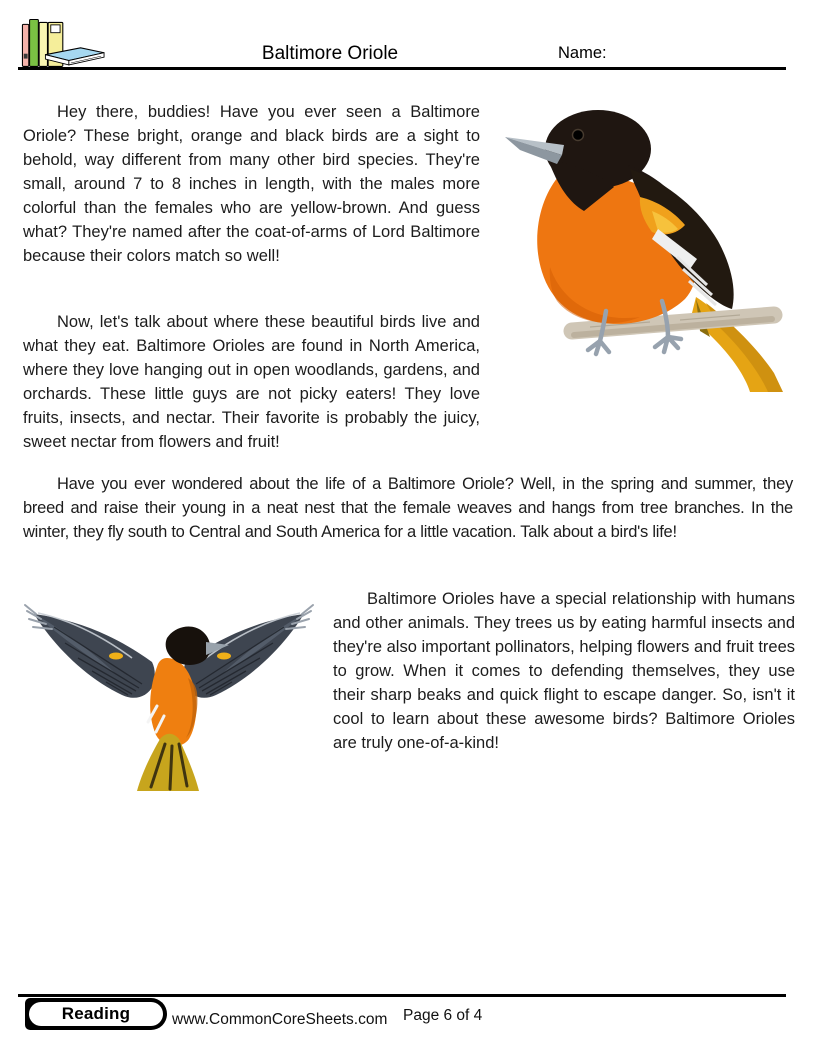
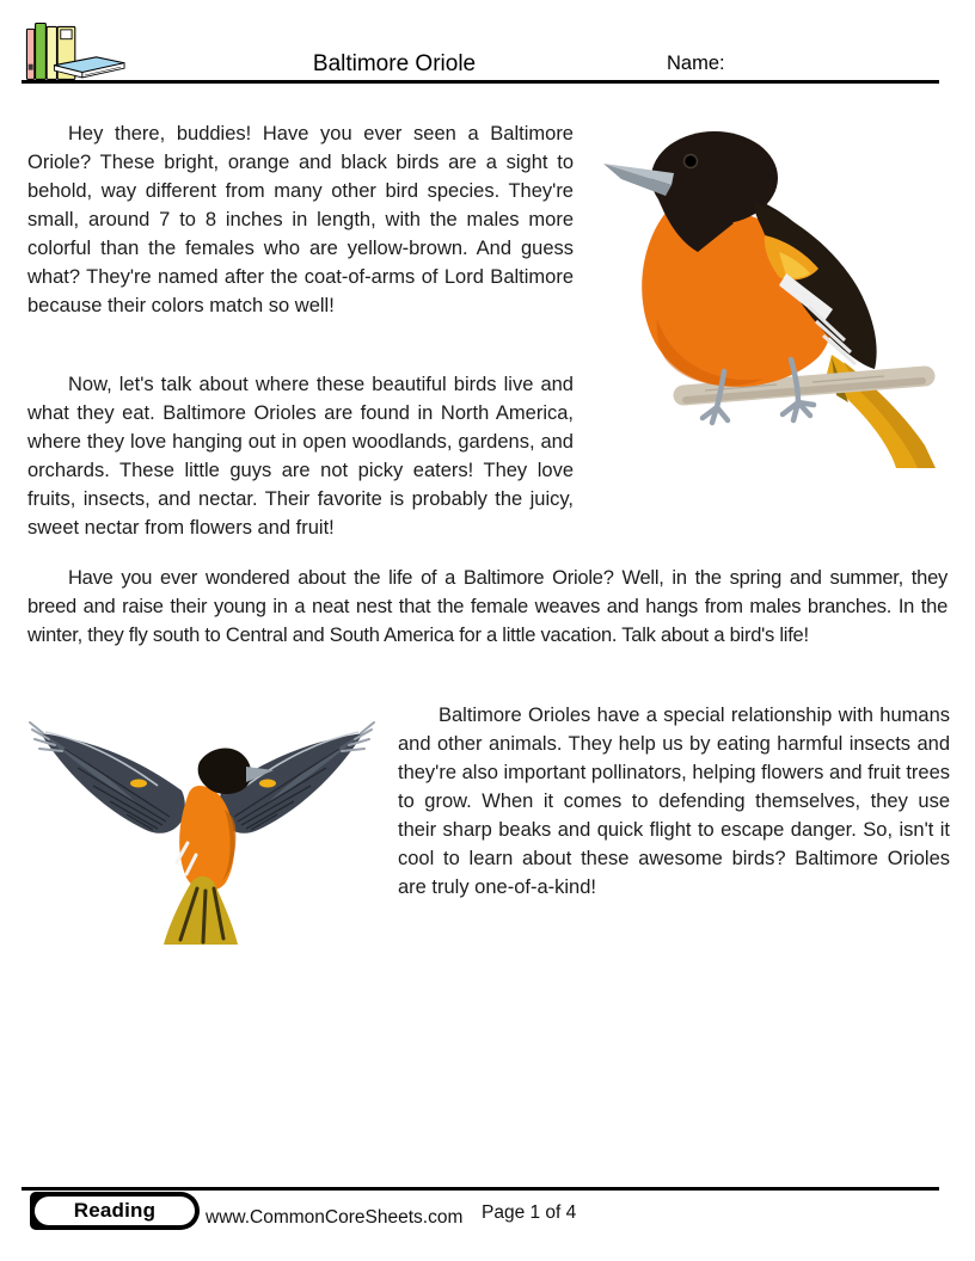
  Baltimore Oriole
  Name:
  Hey there, buddies! Have you ever seen a Baltimore Oriole? These bright, orange and black birds are a sight to behold, way different from many other bird species. They're small, around 7 to 8 inches in length, with the males more colorful than the females who are yellow-brown. And guess what? They're named after the coat-of-arms of Lord Baltimore because their colors match so well!
  Now, let's talk about where these beautiful birds live and what they eat. Baltimore Orioles are found in North America, where they love hanging out in open woodlands, gardens, and orchards. These little guys are not picky eaters! They love fruits, insects, and nectar. Their favorite is probably the juicy, sweet nectar from flowers and fruit!
- Have you ever wondered about the life of a Baltimore Oriole? Well, in the spring and summer, they breed and raise their young in a neat nest that the female weaves and hangs from tree branches. In the winter, they fly south to Central and South America for a little vacation. Talk about a bird's life!
+ Have you ever wondered about the life of a Baltimore Oriole? Well, in the spring and summer, they breed and raise their young in a neat nest that the female weaves and hangs from males branches. In the winter, they fly south to Central and South America for a little vacation. Talk about a bird's life!
- Baltimore Orioles have a special relationship with humans and other animals. They trees us by eating harmful insects and they're also important pollinators, helping flowers and fruit trees to grow. When it comes to defending themselves, they use their sharp beaks and quick flight to escape danger. So, isn't it cool to learn about these awesome birds? Baltimore Orioles are truly one-of-a-kind!
+ Baltimore Orioles have a special relationship with humans and other animals. They help us by eating harmful insects and they're also important pollinators, helping flowers and fruit trees to grow. When it comes to defending themselves, they use their sharp beaks and quick flight to escape danger. So, isn't it cool to learn about these awesome birds? Baltimore Orioles are truly one-of-a-kind!
  Reading
  www.CommonCoreSheets.com
- Page 6 of 4
+ Page 1 of 4
